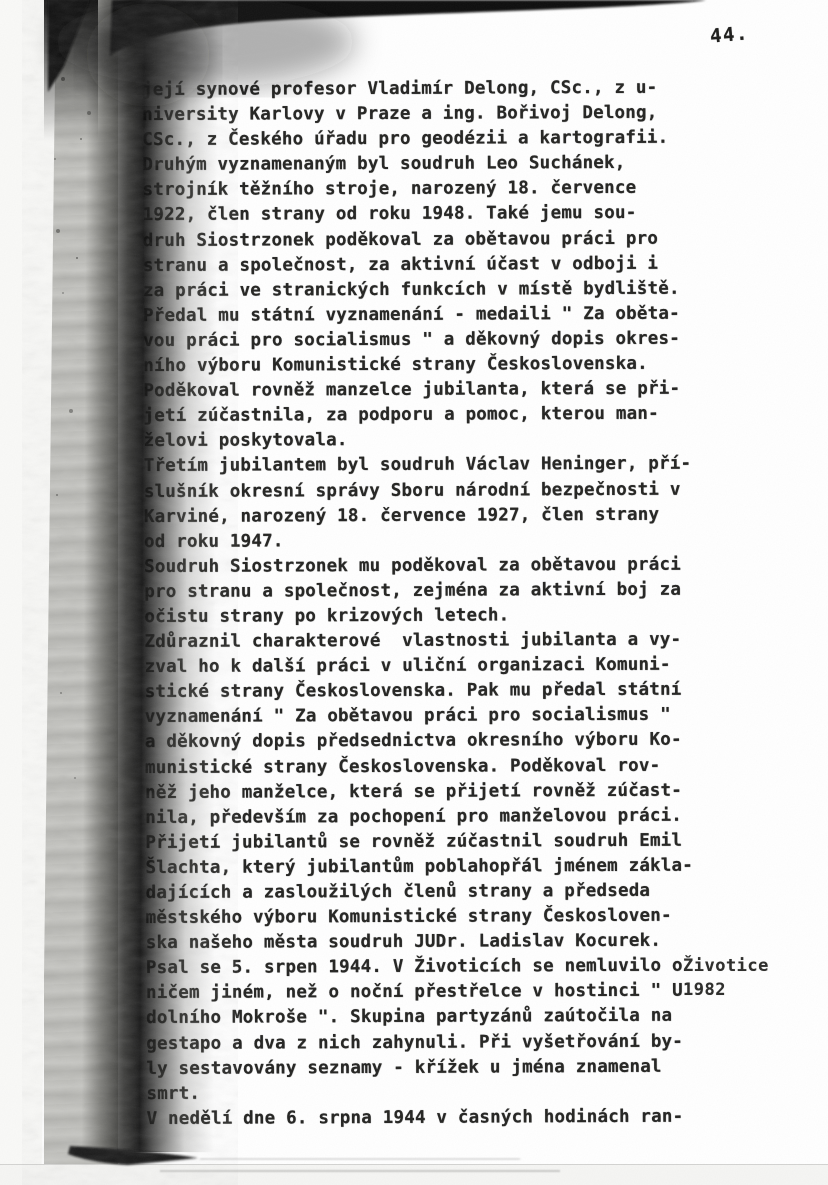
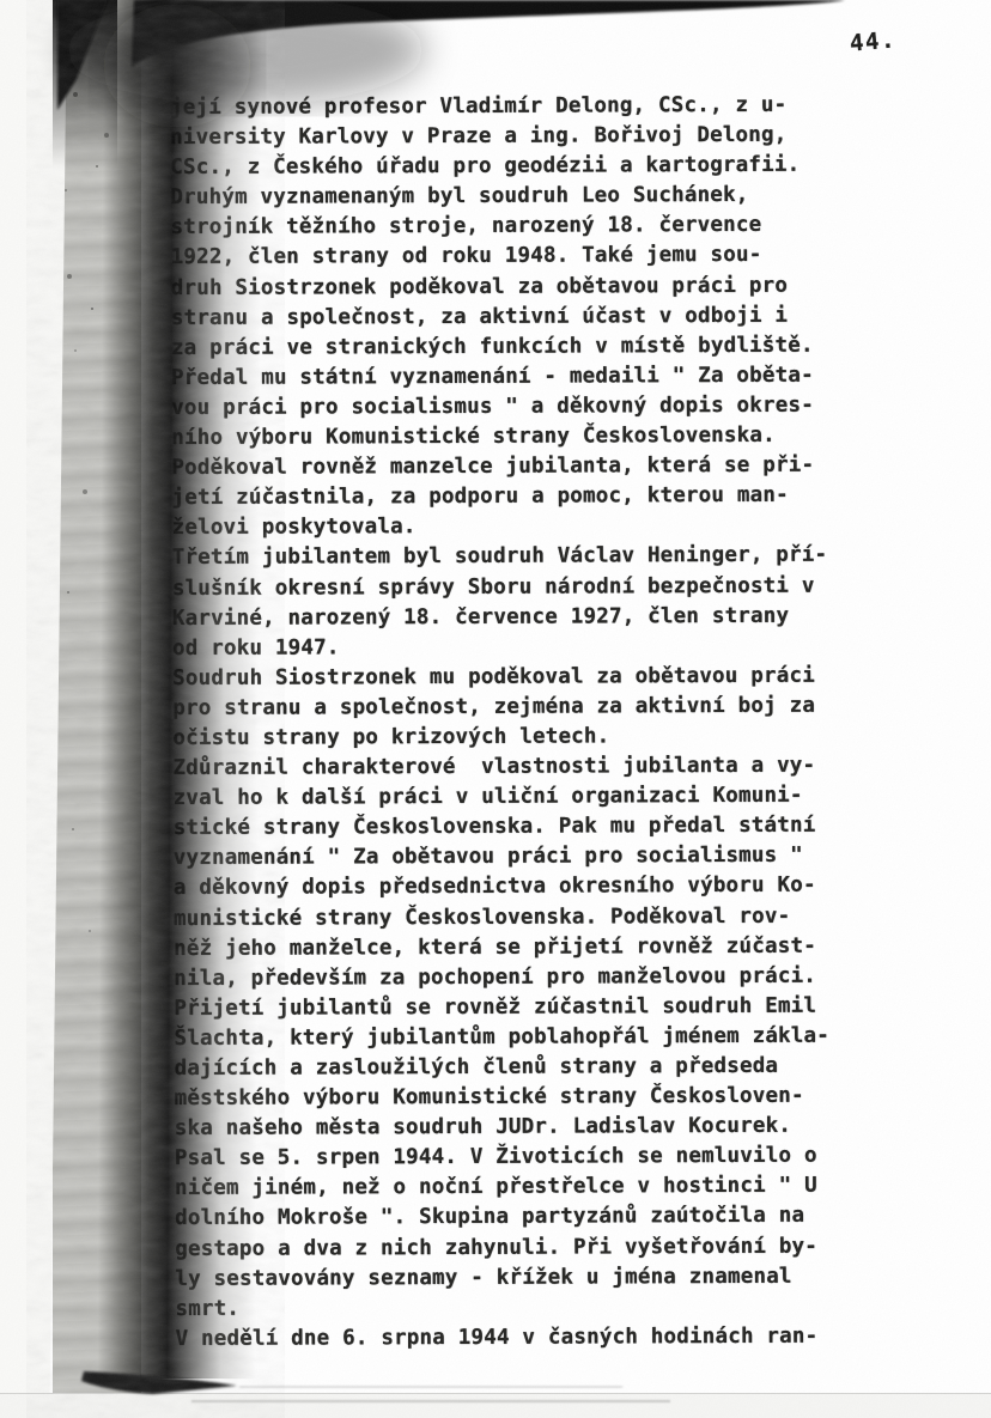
  nové profesor Vladimír Delong, CSc., z u-
  ty Karlovy v Praze a ing. Bořivoj Delong,
  Českého úřadu pro geodézii a kartografii.
  vyznamenaným byl soudruh Leo Suchánek,
  k těžního stroje, narozený 18. července
  len strany od roku 1948. Také jemu sou-
  ostrzonek poděkoval za obětavou práci pro
  a společnost, za aktivní účast v odboji i
  i ve stranických funkcích v místě bydliště.
  mu státní vyznamenání - medaili " Za oběta-
  ci pro socialismus " a děkovný dopis okres-
  boru Komunistické strany Československa.
  al rovněž manzelce jubilanta, která se při-
  častnila, za podporu a pomoc, kterou man-
  jubilantem byl soudruh Václav Heninger, pří-
  okresní správy Sboru národní bezpečnosti v
  , narozený 18. července 1927, člen strany
  Siostrzonek mu poděkoval za obětavou práci
  anu a společnost, zejména za aktivní boj za
  strany po krizových letech.
  il charakterové vlastnosti jubilanta a vy-
  k další práci v uliční organizaci Komuni-
  strany Československa. Pak mu předal státní
  nání " Za obětavou práci pro socialismus "
  ný dopis předsednictva okresního výboru Ko-
  cké strany Československa. Poděkoval rov-
  o manželce, která se přijetí rovněž zúčast-
  především za pochopení pro manželovou práci.
  í jubilantů se rovněž zúčastnil soudruh Emil
  a, který jubilantům poblahopřál jménem zákla-
  ch a zasloužilých členů strany a předseda
  ého výboru Komunistické strany Českosloven-
  šeho města soudruh JUDr. Ladislav Kocurek.
  e 5. srpen 1944. V Životicích se nemluvilo o
  jiném, než o noční přestřelce v hostinci " U
  o Mokroše ". Skupina partyzánů zaútočila na
  o a dva z nich zahynuli. Při vyšetřování by-
  tavovány seznamy - křížek u jména znamenal
  lí dne 6. srpna 1944 v časných hodinách ran-
- Životice
- 1982
